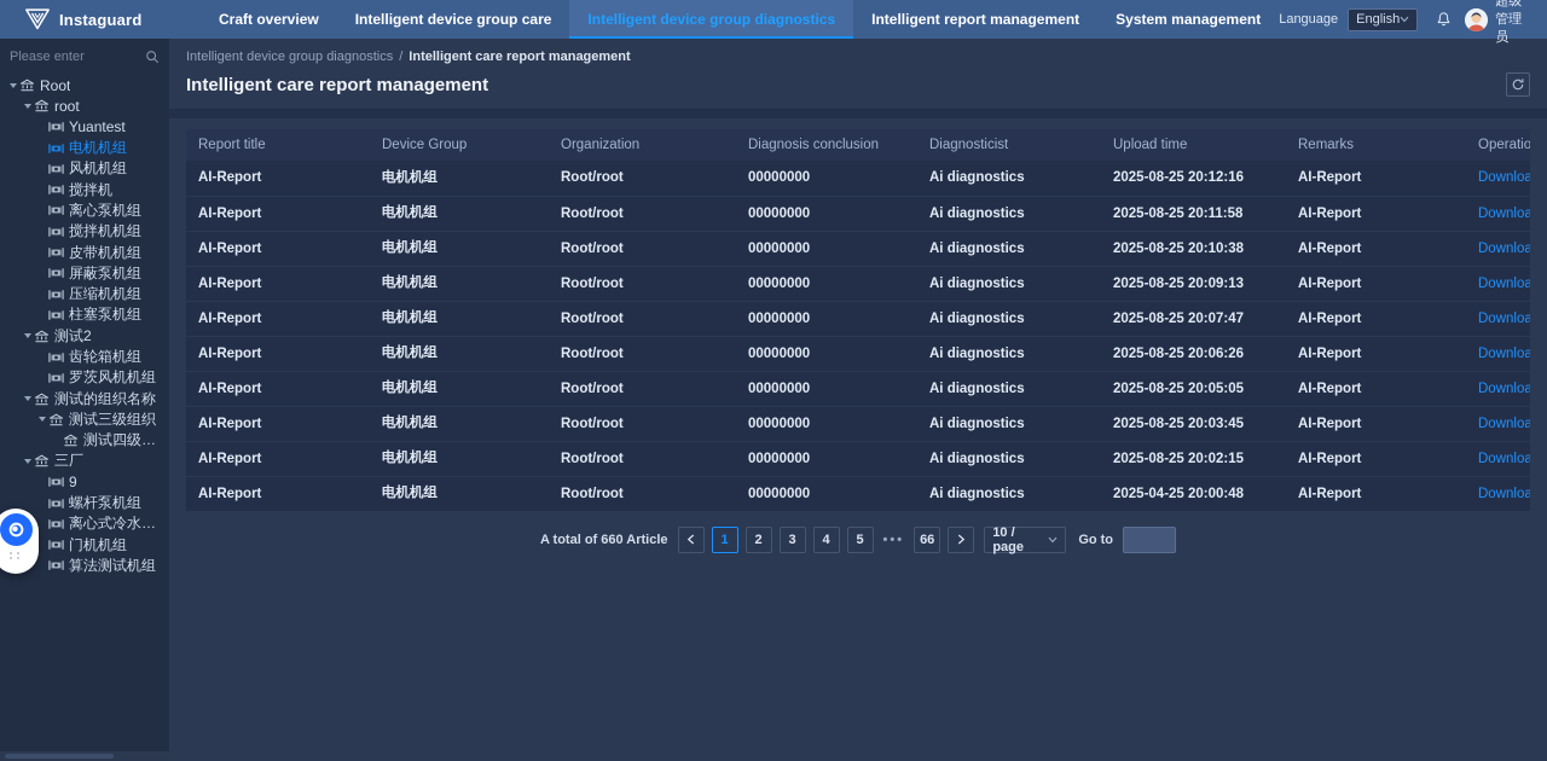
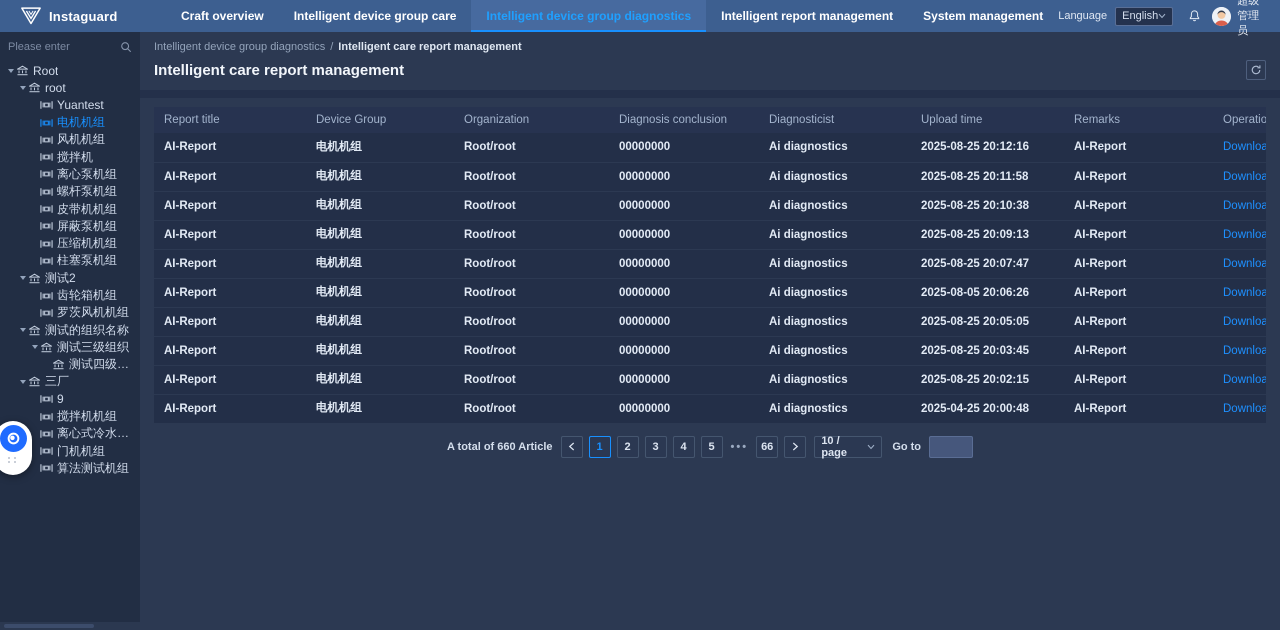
  Instaguard
  Craft overview
  Intelligent device group care
  Intelligent device group diagnostics
  Intelligent report management
  System management
  Language
  English
  超级管理员
  Please enter
  Root
  root
  Yuantest
  电机机组
  风机机组
  搅拌机
  离心泵机组
- 搅拌机机组
+ 螺杆泵机组
  皮带机机组
  屏蔽泵机组
  压缩机机组
  柱塞泵机组
  测试2
  齿轮箱机组
  罗茨风机机组
  测试的组织名称
  测试三级组织
  测试四级组织
  三厂
  9
- 螺杆泵机组
+ 搅拌机机组
  离心式冷水机组
  门机机组
  算法测试机组
  Intelligent device group diagnostics
  /
  Intelligent care report management
  Intelligent care report management
  Report title	Device Group	Organization	Diagnosis conclusion	Diagnosticist	Upload time	Remarks	Operatio
  AI-Report	电机机组	Root/root	00000000	Ai diagnostics	2025-08-25 20:12:16	AI-Report	Downloa
  AI-Report	电机机组	Root/root	00000000	Ai diagnostics	2025-08-25 20:11:58	AI-Report	Downloa
  AI-Report	电机机组	Root/root	00000000	Ai diagnostics	2025-08-25 20:10:38	AI-Report	Downloa
  AI-Report	电机机组	Root/root	00000000	Ai diagnostics	2025-08-25 20:09:13	AI-Report	Downloa
  AI-Report	电机机组	Root/root	00000000	Ai diagnostics	2025-08-25 20:07:47	AI-Report	Downloa
- AI-Report	电机机组	Root/root	00000000	Ai diagnostics	2025-08-25 20:06:26	AI-Report	Downloa
+ AI-Report	电机机组	Root/root	00000000	Ai diagnostics	2025-08-05 20:06:26	AI-Report	Downloa
  AI-Report	电机机组	Root/root	00000000	Ai diagnostics	2025-08-25 20:05:05	AI-Report	Downloa
  AI-Report	电机机组	Root/root	00000000	Ai diagnostics	2025-08-25 20:03:45	AI-Report	Downloa
  AI-Report	电机机组	Root/root	00000000	Ai diagnostics	2025-08-25 20:02:15	AI-Report	Downloa
  AI-Report	电机机组	Root/root	00000000	Ai diagnostics	2025-04-25 20:00:48	AI-Report	Downloa
  A total of 660 Article
  1
  2
  3
  4
  5
  •••
  66
  10 / page
  Go to
